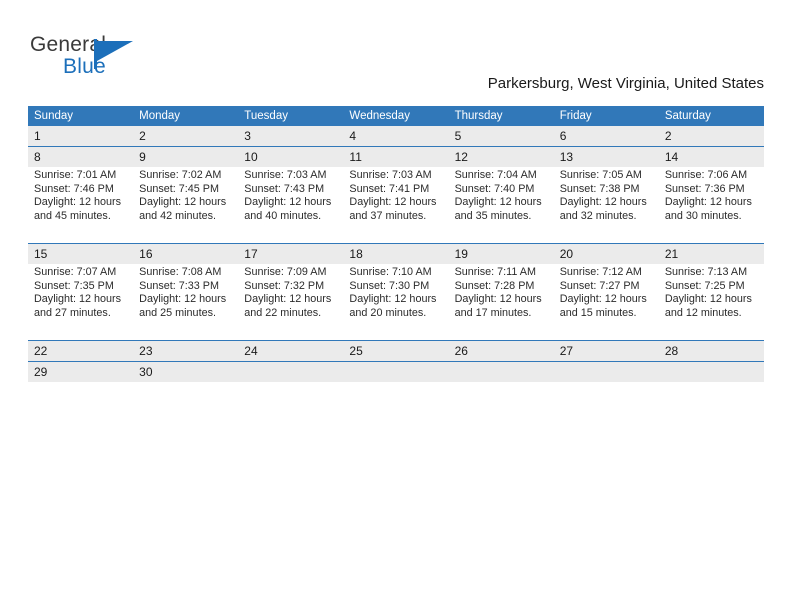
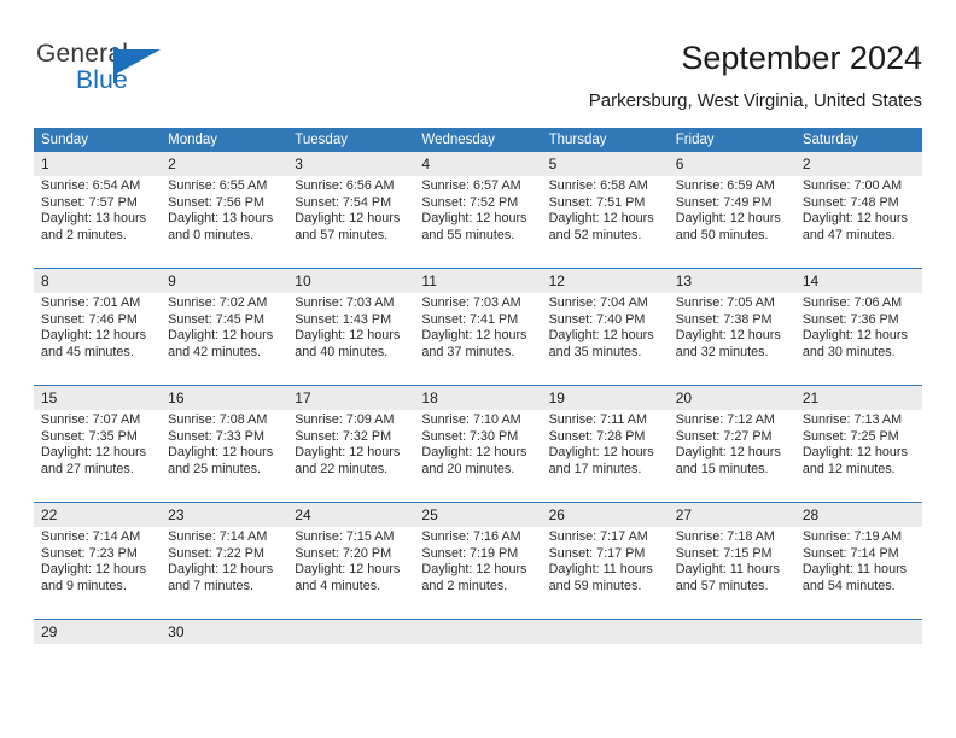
  Generl
  Blue
+ September 2024
  Parkersburg, West Virginia, United States
  Sunday	Monday	Tuesday	Wednesday	Thursday	Friday	Saturday
  1	2	3	4	5	6	2
+ Sunrise: 6:54 AMSunset: 7:57 PMDaylight: 13 hoursand 2 minutes.	Sunrise: 6:55 AMSunset: 7:56 PMDaylight: 13 hoursand 0 minutes.	Sunrise: 6:56 AMSunset: 7:54 PMDaylight: 12 hoursand 57 minutes.	Sunrise: 6:57 AMSunset: 7:52 PMDaylight: 12 hoursand 55 minutes.	Sunrise: 6:58 AMSunset: 7:51 PMDaylight: 12 hoursand 52 minutes.	Sunrise: 6:59 AMSunset: 7:49 PMDaylight: 12 hoursand 50 minutes.	Sunrise: 7:00 AMSunset: 7:48 PMDaylight: 12 hoursand 47 minutes.
  8	9	10	11	12	13	14
- Sunrise: 7:01 AMSunset: 7:46 PMDaylight: 12 hoursand 45 minutes.	Sunrise: 7:02 AMSunset: 7:45 PMDaylight: 12 hoursand 42 minutes.	Sunrise: 7:03 AMSunset: 7:43 PMDaylight: 12 hoursand 40 minutes.	Sunrise: 7:03 AMSunset: 7:41 PMDaylight: 12 hoursand 37 minutes.	Sunrise: 7:04 AMSunset: 7:40 PMDaylight: 12 hoursand 35 minutes.	Sunrise: 7:05 AMSunset: 7:38 PMDaylight: 12 hoursand 32 minutes.	Sunrise: 7:06 AMSunset: 7:36 PMDaylight: 12 hoursand 30 minutes.
+ Sunrise: 7:01 AMSunset: 7:46 PMDaylight: 12 hoursand 45 minutes.	Sunrise: 7:02 AMSunset: 7:45 PMDaylight: 12 hoursand 42 minutes.	Sunrise: 7:03 AMSunset: 1:43 PMDaylight: 12 hoursand 40 minutes.	Sunrise: 7:03 AMSunset: 7:41 PMDaylight: 12 hoursand 37 minutes.	Sunrise: 7:04 AMSunset: 7:40 PMDaylight: 12 hoursand 35 minutes.	Sunrise: 7:05 AMSunset: 7:38 PMDaylight: 12 hoursand 32 minutes.	Sunrise: 7:06 AMSunset: 7:36 PMDaylight: 12 hoursand 30 minutes.
  15	16	17	18	19	20	21
  Sunrise: 7:07 AMSunset: 7:35 PMDaylight: 12 hoursand 27 minutes.	Sunrise: 7:08 AMSunset: 7:33 PMDaylight: 12 hoursand 25 minutes.	Sunrise: 7:09 AMSunset: 7:32 PMDaylight: 12 hoursand 22 minutes.	Sunrise: 7:10 AMSunset: 7:30 PMDaylight: 12 hoursand 20 minutes.	Sunrise: 7:11 AMSunset: 7:28 PMDaylight: 12 hoursand 17 minutes.	Sunrise: 7:12 AMSunset: 7:27 PMDaylight: 12 hoursand 15 minutes.	Sunrise: 7:13 AMSunset: 7:25 PMDaylight: 12 hoursand 12 minutes.
  22	23	24	25	26	27	28
+ Sunrise: 7:14 AMSunset: 7:23 PMDaylight: 12 hoursand 9 minutes.	Sunrise: 7:14 AMSunset: 7:22 PMDaylight: 12 hoursand 7 minutes.	Sunrise: 7:15 AMSunset: 7:20 PMDaylight: 12 hoursand 4 minutes.	Sunrise: 7:16 AMSunset: 7:19 PMDaylight: 12 hoursand 2 minutes.	Sunrise: 7:17 AMSunset: 7:17 PMDaylight: 11 hoursand 59 minutes.	Sunrise: 7:18 AMSunset: 7:15 PMDaylight: 11 hoursand 57 minutes.	Sunrise: 7:19 AMSunset: 7:14 PMDaylight: 11 hoursand 54 minutes.
  29	30
